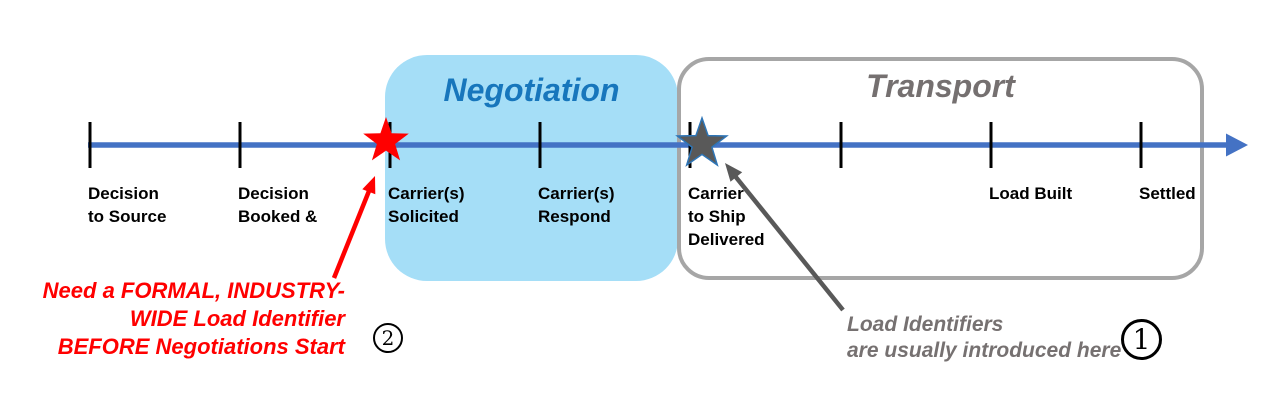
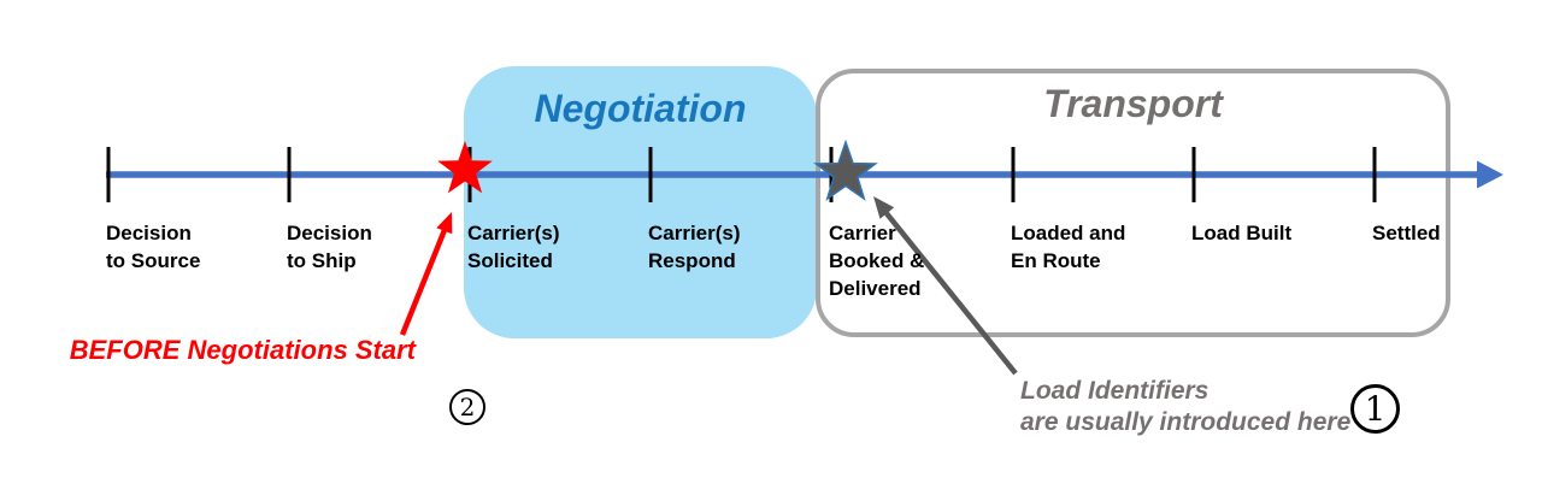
  Negotiation
  Transport
  Decision
  to Source
  Decision
- Booked &
+ to Ship
  Carrier(s)
  Solicited
  Carrier(s)
  Respond
  Carrier
- to Ship
+ Booked &
  Delivered
+ Loaded and
+ En Route
  Load Built
  Settled
- Need a FORMAL, INDUSTRY-
- WIDE Load Identifier
  BEFORE Negotiations Start
  2
  Load Identifiers
  are usually introduced here
  1
